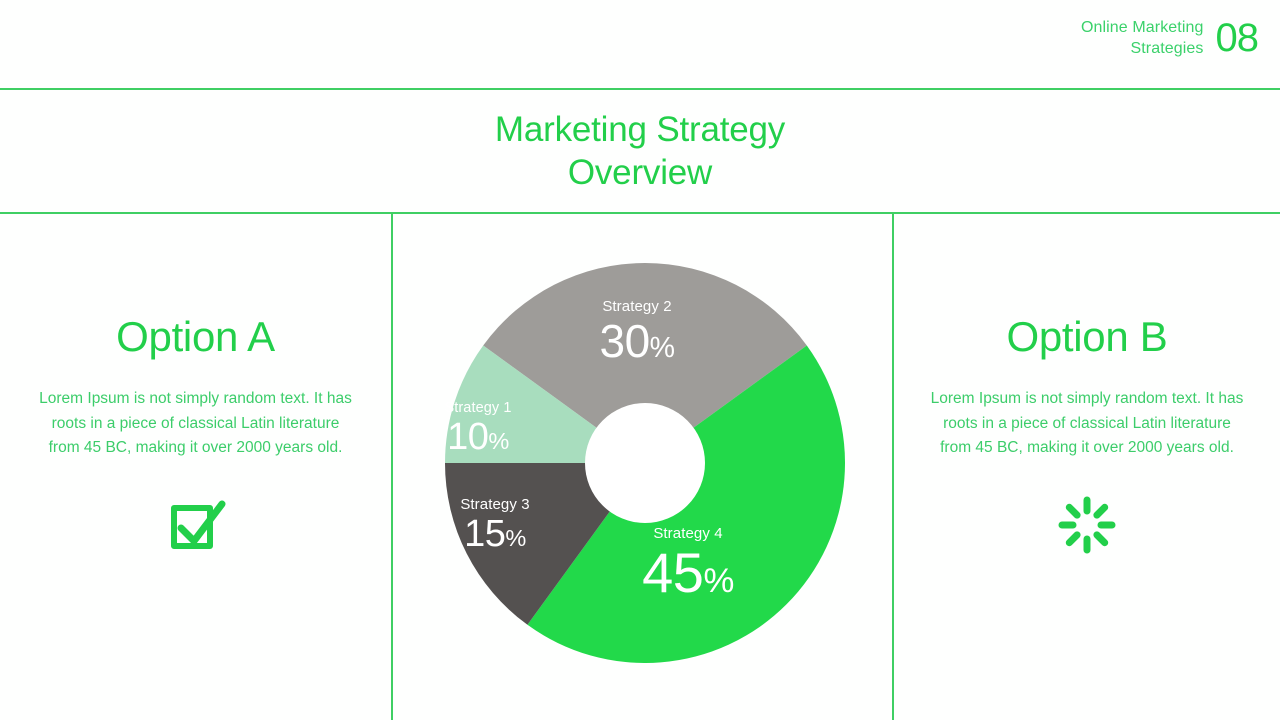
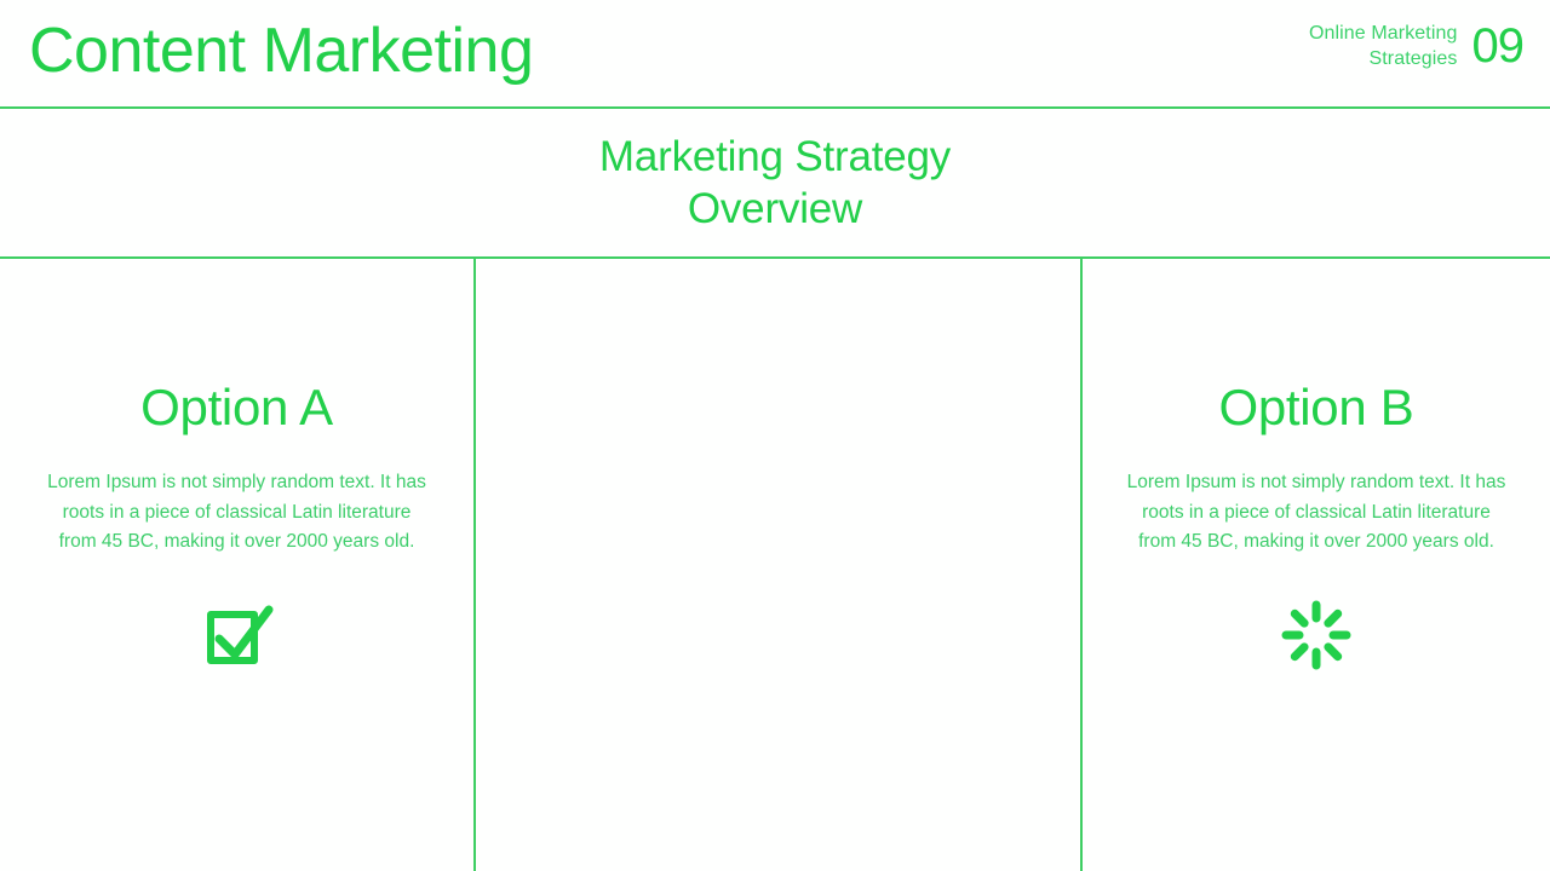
+ Content Marketing
  Online Marketing
  Strategies
- 08
+ 09
  Marketing Strategy
  Overview
  Option A
  Lorem Ipsum is not simply random text. It has roots in a piece of classical Latin literature from 45 BC, making it over 2000 years old.
  Option B
  Lorem Ipsum is not simply random text. It has roots in a piece of classical Latin literature from 45 BC, making it over 2000 years old.
- Strategy 2
- 30%
- Strategy 1
- 10%
- Strategy 3
- 15%
- Strategy 4
- 45%
